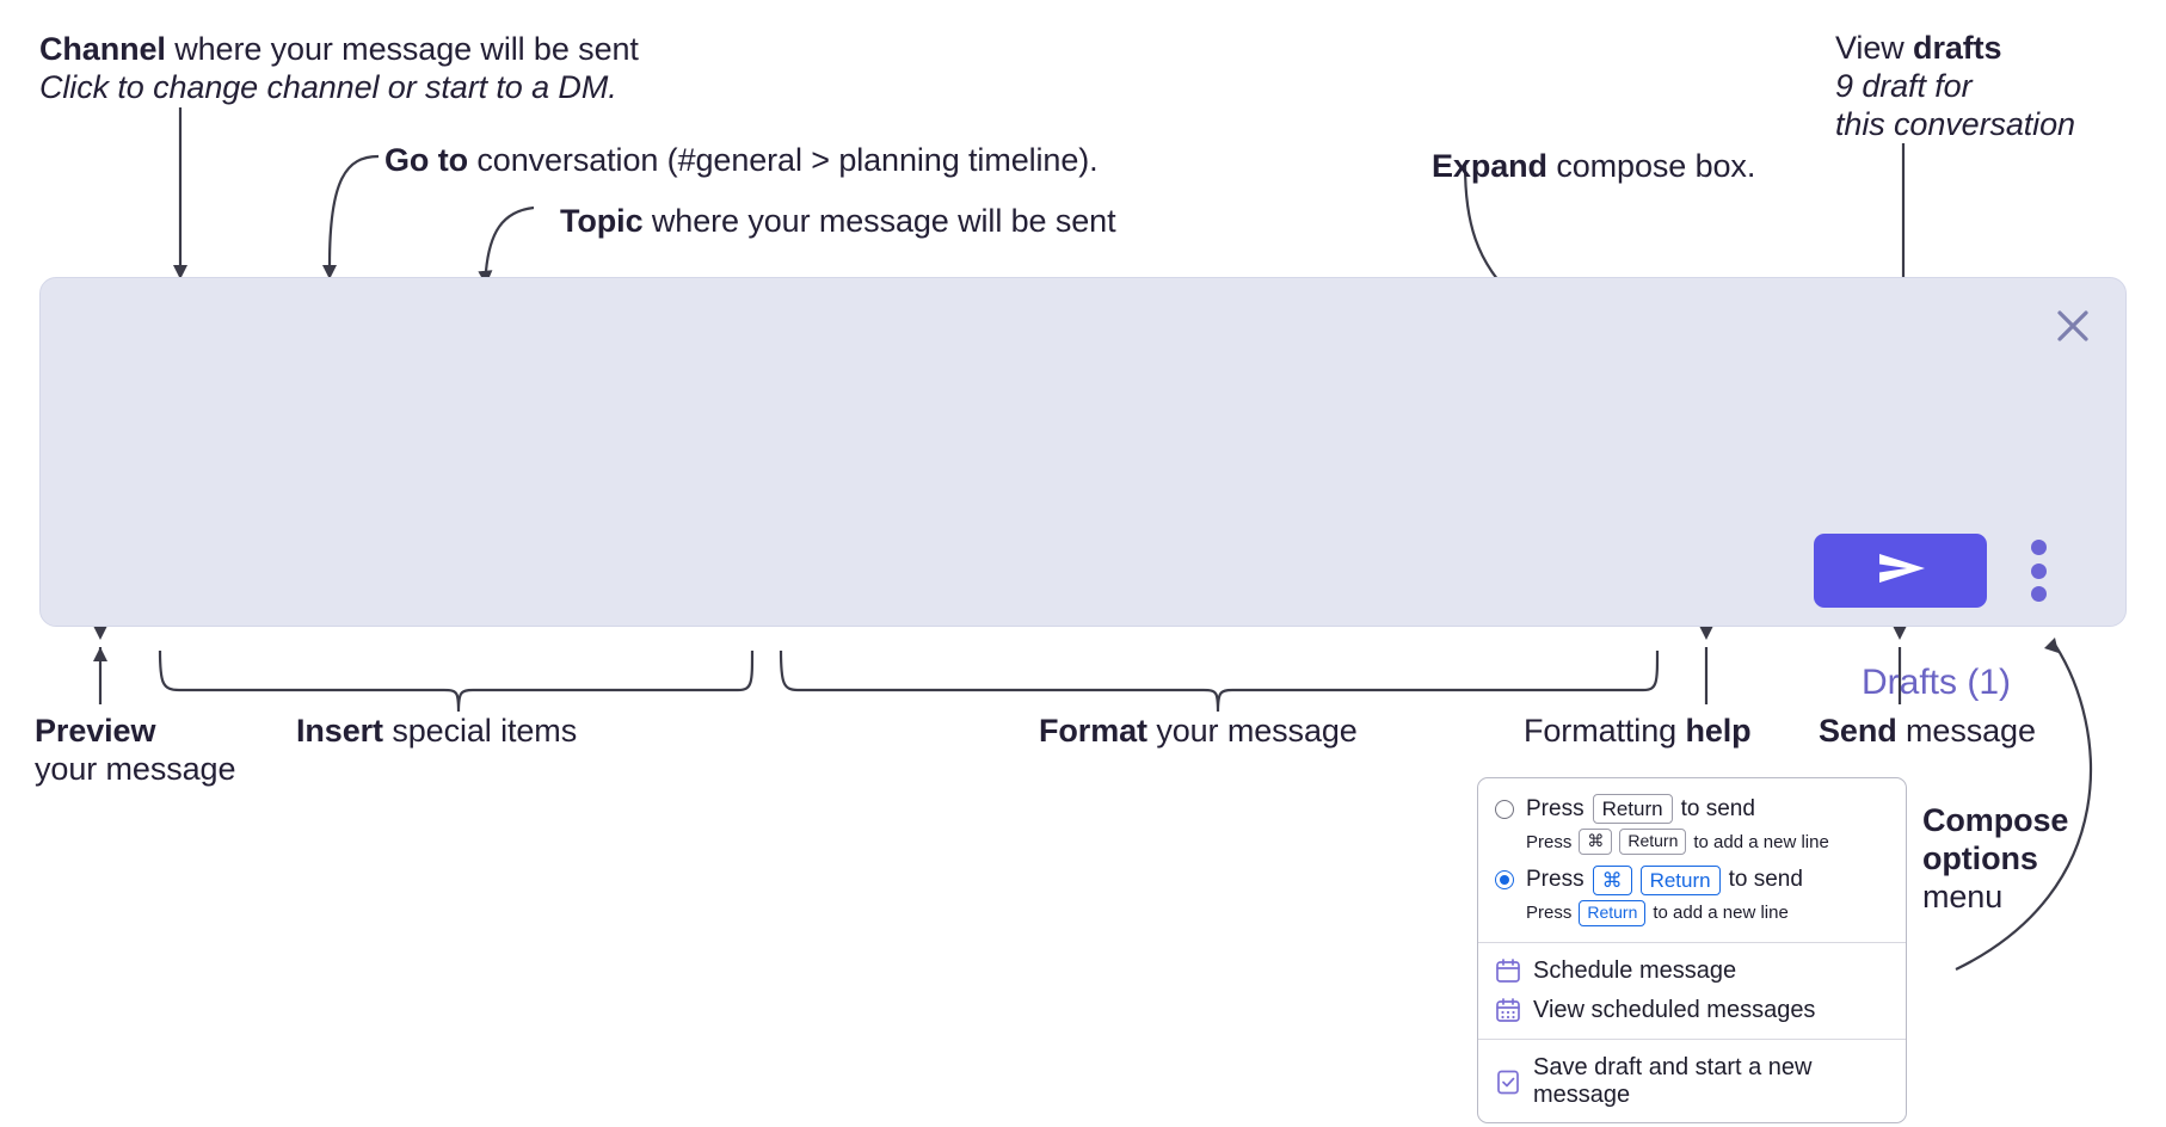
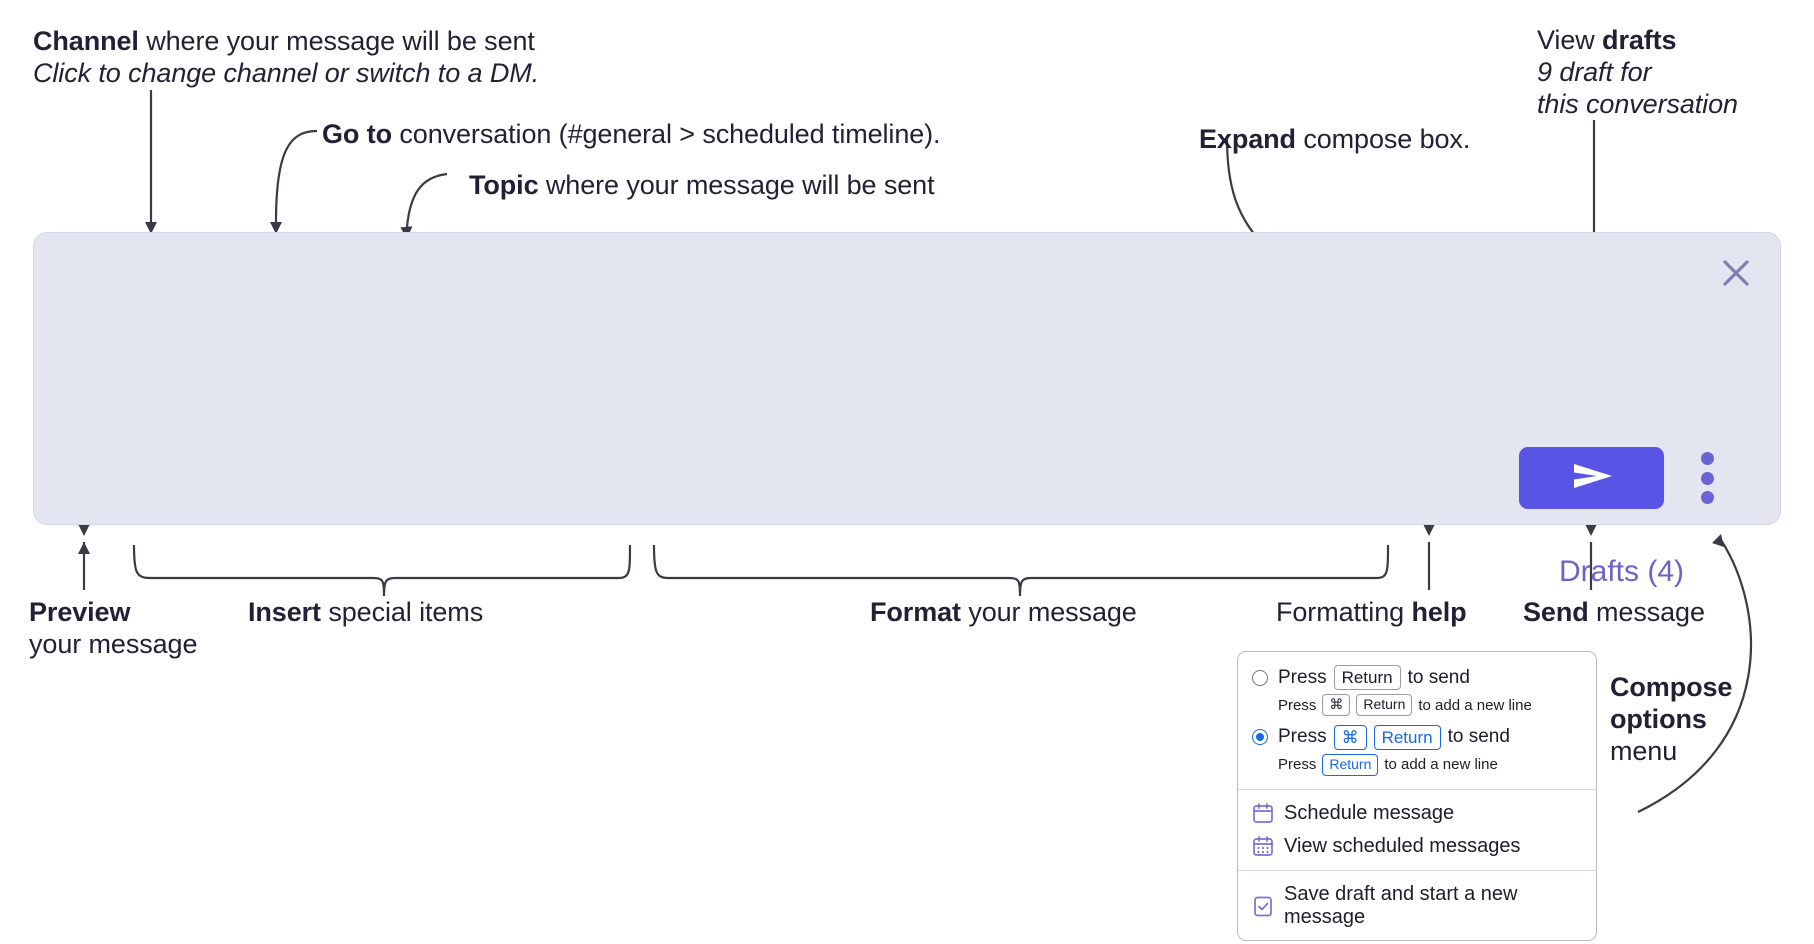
  Channel where your message will be sent
- Click to change channel or start to a DM.
+ Click to change channel or switch to a DM.
- Go to conversation (#general > planning timeline).
+ Go to conversation (#general > scheduled timeline).
  Topic where your message will be sent
  Expand compose box.
  View drafts
  9 draft for
  this conversation
  Preview
  your message
  Insert special items
  Format your message
  Formatting help
  Send message
  Compose
  options
  menu
- Drafts (1)
+ Drafts (4)
  Press
  Return
  to send
  Press
  ⌘
  Return
  to add a new line
  Press
  ⌘
  Return
  to send
  Press
  Return
  to add a new line
  Schedule message
  View scheduled messages
  Save draft and start a new message
